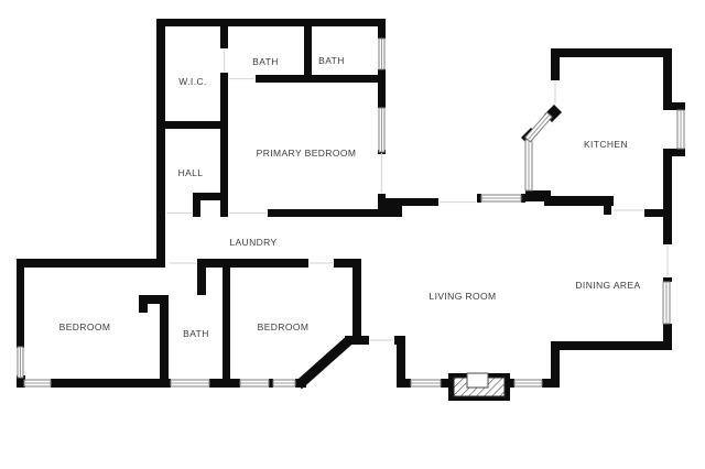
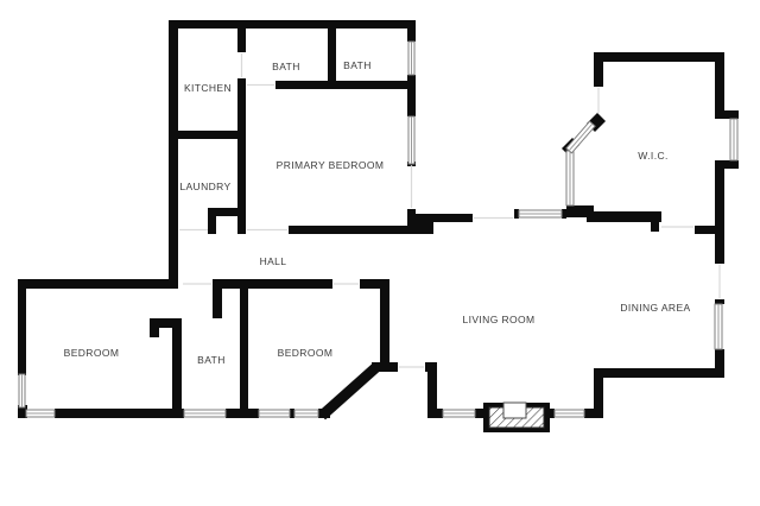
- W.I.C.
+ KITCHEN
  BATH
  BATH
  PRIMARY BEDROOM
- HALL
+ LAUNDRY
- KITCHEN
+ W.I.C.
- LAUNDRY
+ HALL
  BEDROOM
  BATH
  BEDROOM
  LIVING ROOM
  DINING AREA
